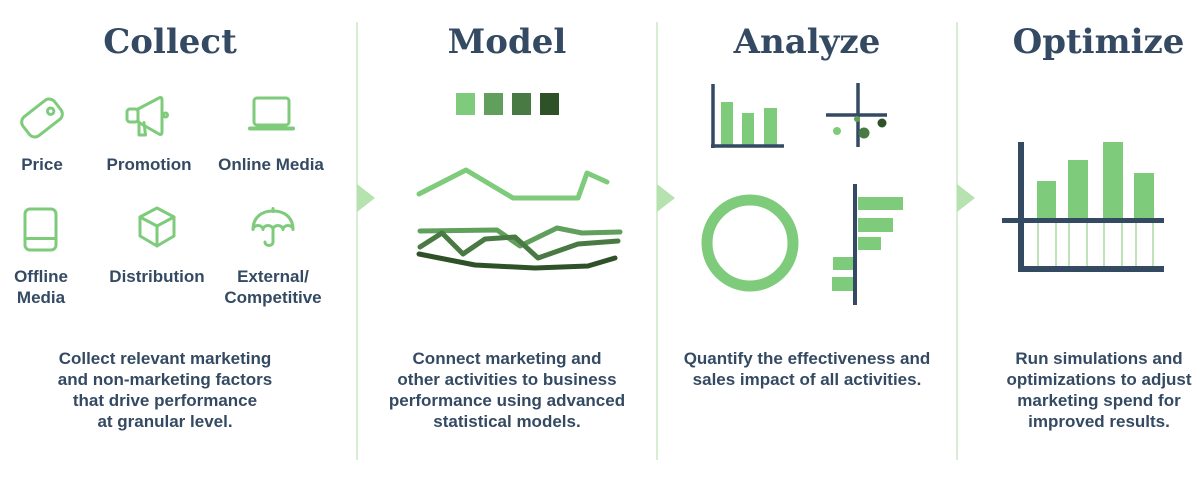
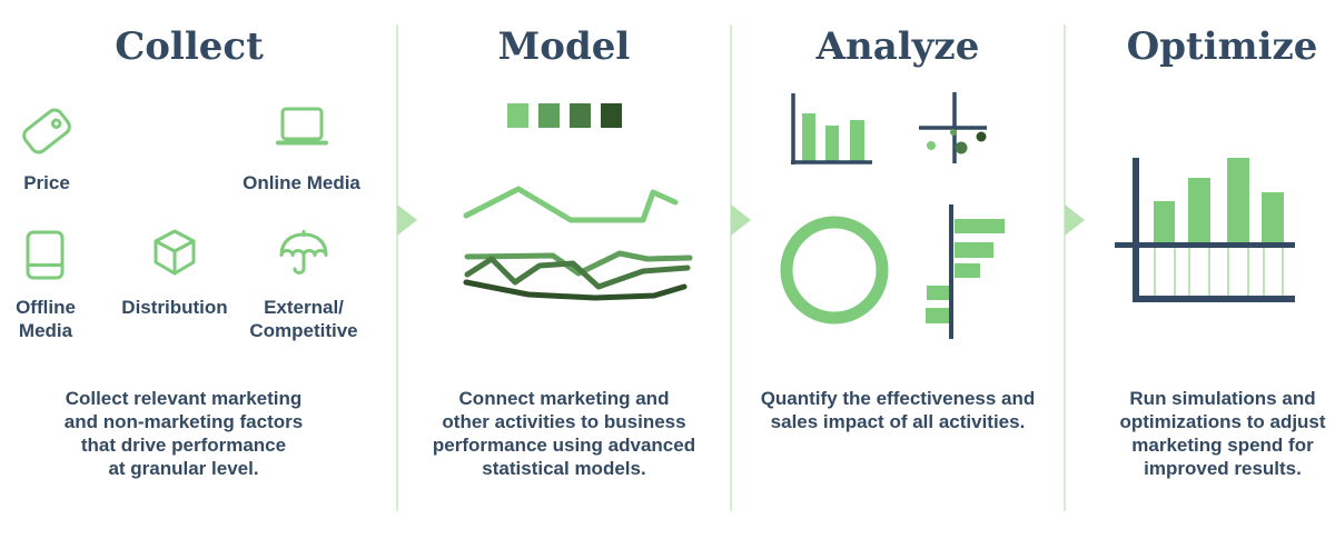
  Collect
  Price
- Promotion
  Online Media
  Offline
  Media
  Distribution
  External/
  Competitive
  Collect relevant marketing
  and non-marketing factors
  that drive performance
  at granular level.
  Model
  Connect marketing and
  other activities to business
  performance using advanced
  statistical models.
  Analyze
  Quantify the effectiveness and
  sales impact of all activities.
  Optimize
  Run simulations and
  optimizations to adjust
  marketing spend for
  improved results.
